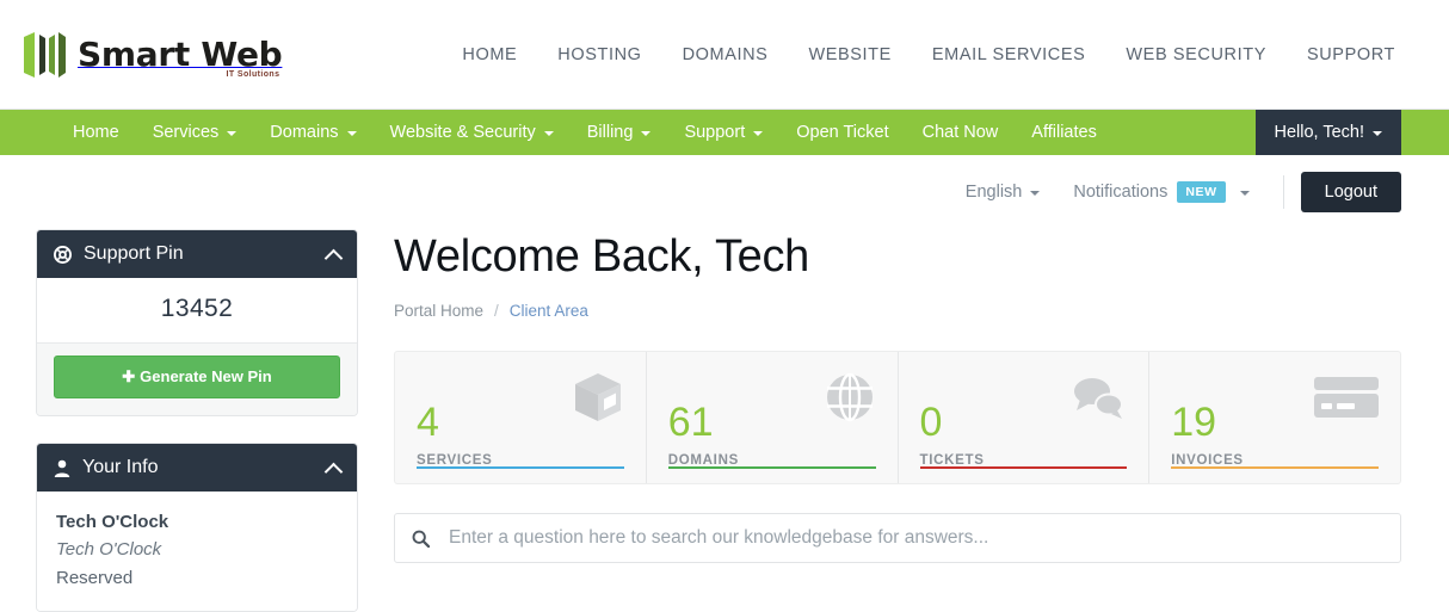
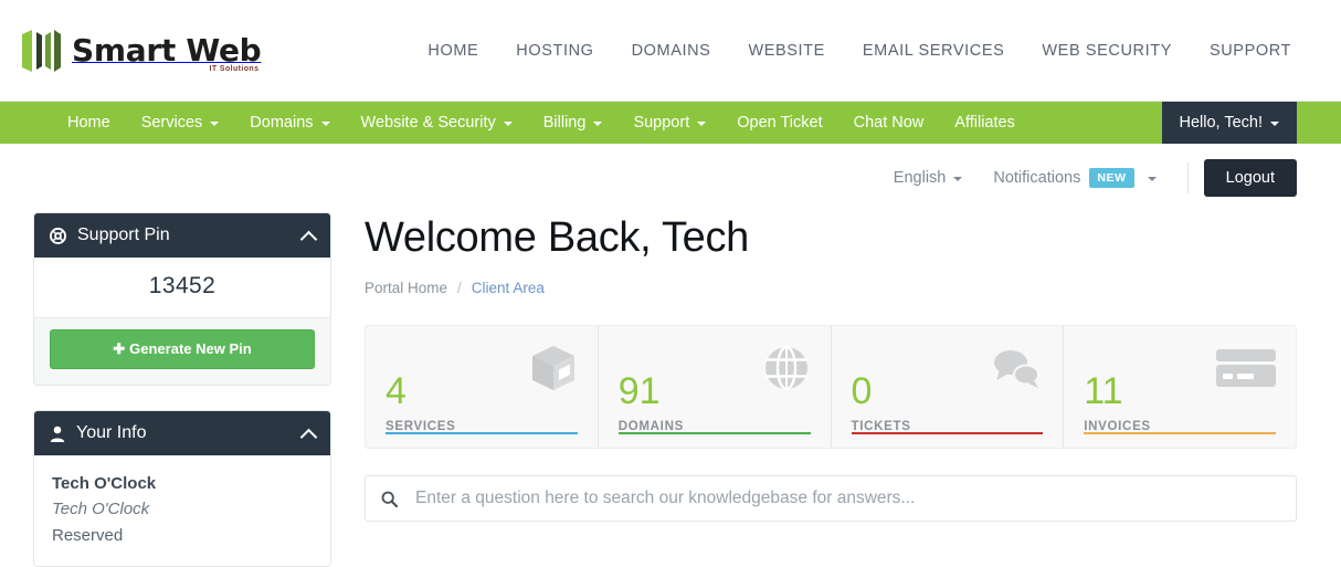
  Smart Web
  HOME
  HOSTING
  DOMAINS
  WEBSITE
  EMAIL SERVICES
  WEB SECURITY
  SUPPORT
  Home
  Services
  Domains
  Website & Security
  Billing
  Support
  Open Ticket
  Chat Now
  Affiliates
  Hello, Tech!
  English
  Notifications
  NEW
  Logout
  Support Pin
  13452
  ✚ Generate New Pin
  Your Info
  Tech O'Clock
  Tech O'Clock
  Reserved
  Welcome Back, Tech
  Portal Home
  /
  Client Area
  4
  SERVICES
- 61
+ 91
  DOMAINS
  0
  TICKETS
- 19
+ 11
  INVOICES
  Enter a question here to search our knowledgebase for answers...
